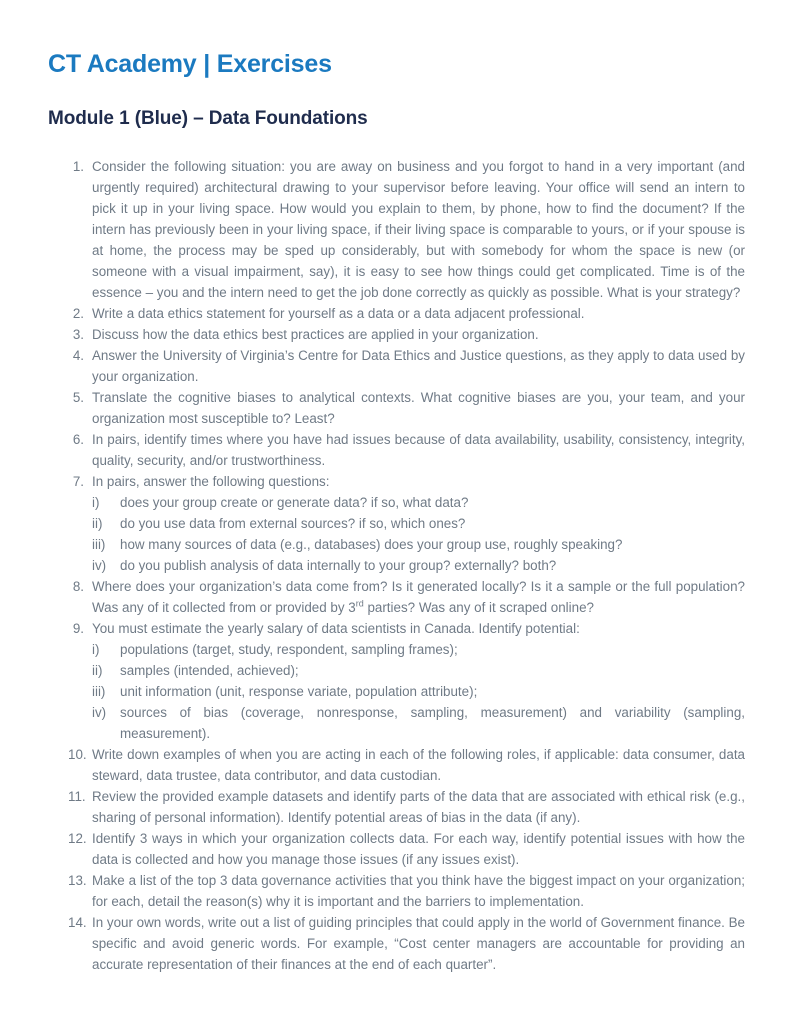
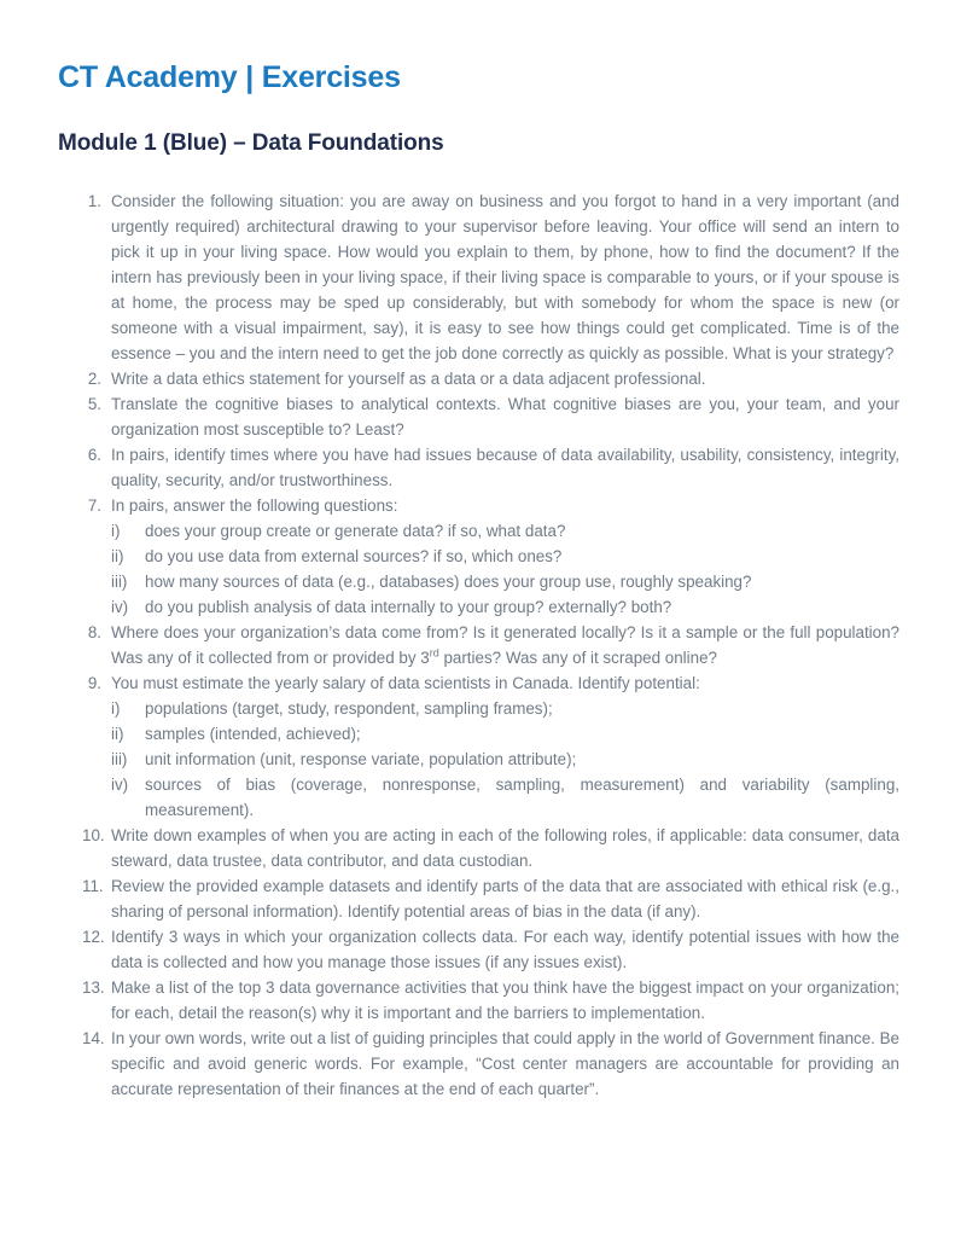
  CT Academy | Exercises
  Module 1 (Blue) – Data Foundations
  1.
  Consider the following situation: you are away on business and you forgot to hand in a very important (and urgently required) architectural drawing to your supervisor before leaving. Your office will send an intern to pick it up in your living space. How would you explain to them, by phone, how to find the document? If the intern has previously been in your living space, if their living space is comparable to yours, or if your spouse is at home, the process may be sped up considerably, but with somebody for whom the space is new (or someone with a visual impairment, say), it is easy to see how things could get complicated. Time is of the essence – you and the intern need to get the job done correctly as quickly as possible. What is your strategy?
  2.
  Write a data ethics statement for yourself as a data or a data adjacent professional.
- 3.
- Discuss how the data ethics best practices are applied in your organization.
- 4.
- Answer the University of Virginia’s Centre for Data Ethics and Justice questions, as they apply to data used by your organization.
  5.
  Translate the cognitive biases to analytical contexts. What cognitive biases are you, your team, and your organization most susceptible to? Least?
  6.
  In pairs, identify times where you have had issues because of data availability, usability, consistency, integrity, quality, security, and/or trustworthiness.
  7.
  In pairs, answer the following questions:
  i)
  does your group create or generate data? if so, what data?
  ii)
  do you use data from external sources? if so, which ones?
  iii)
  how many sources of data (e.g., databases) does your group use, roughly speaking?
  iv)
  do you publish analysis of data internally to your group? externally? both?
  8.
  Where does your organization’s data come from? Is it generated locally? Is it a sample or the full population? Was any of it collected from or provided by 3rd parties? Was any of it scraped online?
  9.
  You must estimate the yearly salary of data scientists in Canada. Identify potential:
  i)
  populations (target, study, respondent, sampling frames);
  ii)
  samples (intended, achieved);
  iii)
  unit information (unit, response variate, population attribute);
  iv)
  sources of bias (coverage, nonresponse, sampling, measurement) and variability (sampling, measurement).
  10.
  Write down examples of when you are acting in each of the following roles, if applicable: data consumer, data steward, data trustee, data contributor, and data custodian.
  11.
  Review the provided example datasets and identify parts of the data that are associated with ethical risk (e.g., sharing of personal information). Identify potential areas of bias in the data (if any).
  12.
  Identify 3 ways in which your organization collects data. For each way, identify potential issues with how the data is collected and how you manage those issues (if any issues exist).
  13.
  Make a list of the top 3 data governance activities that you think have the biggest impact on your organization; for each, detail the reason(s) why it is important and the barriers to implementation.
  14.
  In your own words, write out a list of guiding principles that could apply in the world of Government finance. Be specific and avoid generic words. For example, “Cost center managers are accountable for providing an accurate representation of their finances at the end of each quarter”.
